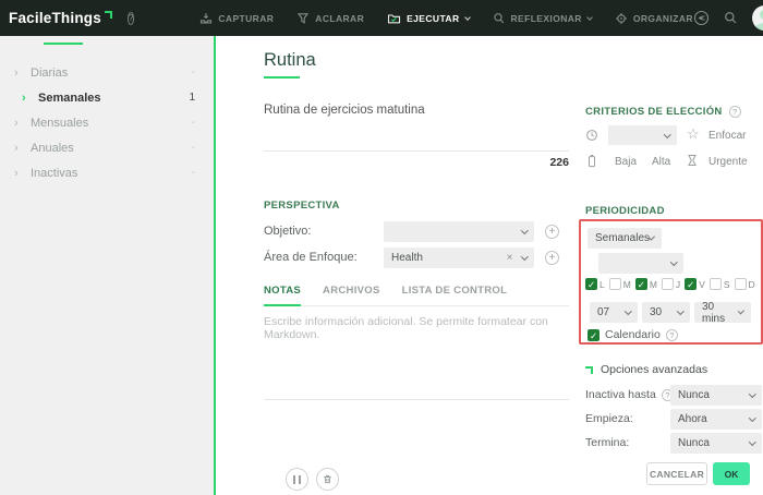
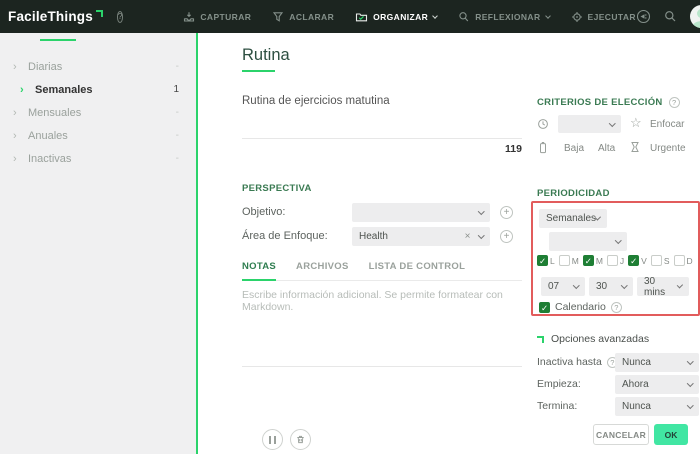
  FacileThings
  CAPTURAR
  ACLARAR
- EJECUTAR
+ ORGANIZAR
  REFLEXIONAR
- ORGANIZAR
+ EJECUTAR
  ›
  Diarias
  ›
  Semanales
  1
  ›
  Mensuales
  ›
  Anuales
  ›
  Inactivas
  Rutina
  Rutina de ejercicios matutina
- 226
+ 119
  PERSPECTIVA
  Objetivo:
  Área de Enfoque:
  Health
  NOTAS
  ARCHIVOS
  LISTA DE CONTROL
  CRITERIOS DE ELECCIÓN
  ☆
  Enfocar
  Baja
  Alta
  Urgente
  PERIODICIDAD
  Semanales
  L
  M
  M
  J
  V
  S
  D
  07
  30
  30 mins
  Calendario
  Opciones avanzadas
  Inactiva hasta
  Nunca
  Empieza:
  Ahora
  Termina:
  Nunca
  CANCELAR
  OK
